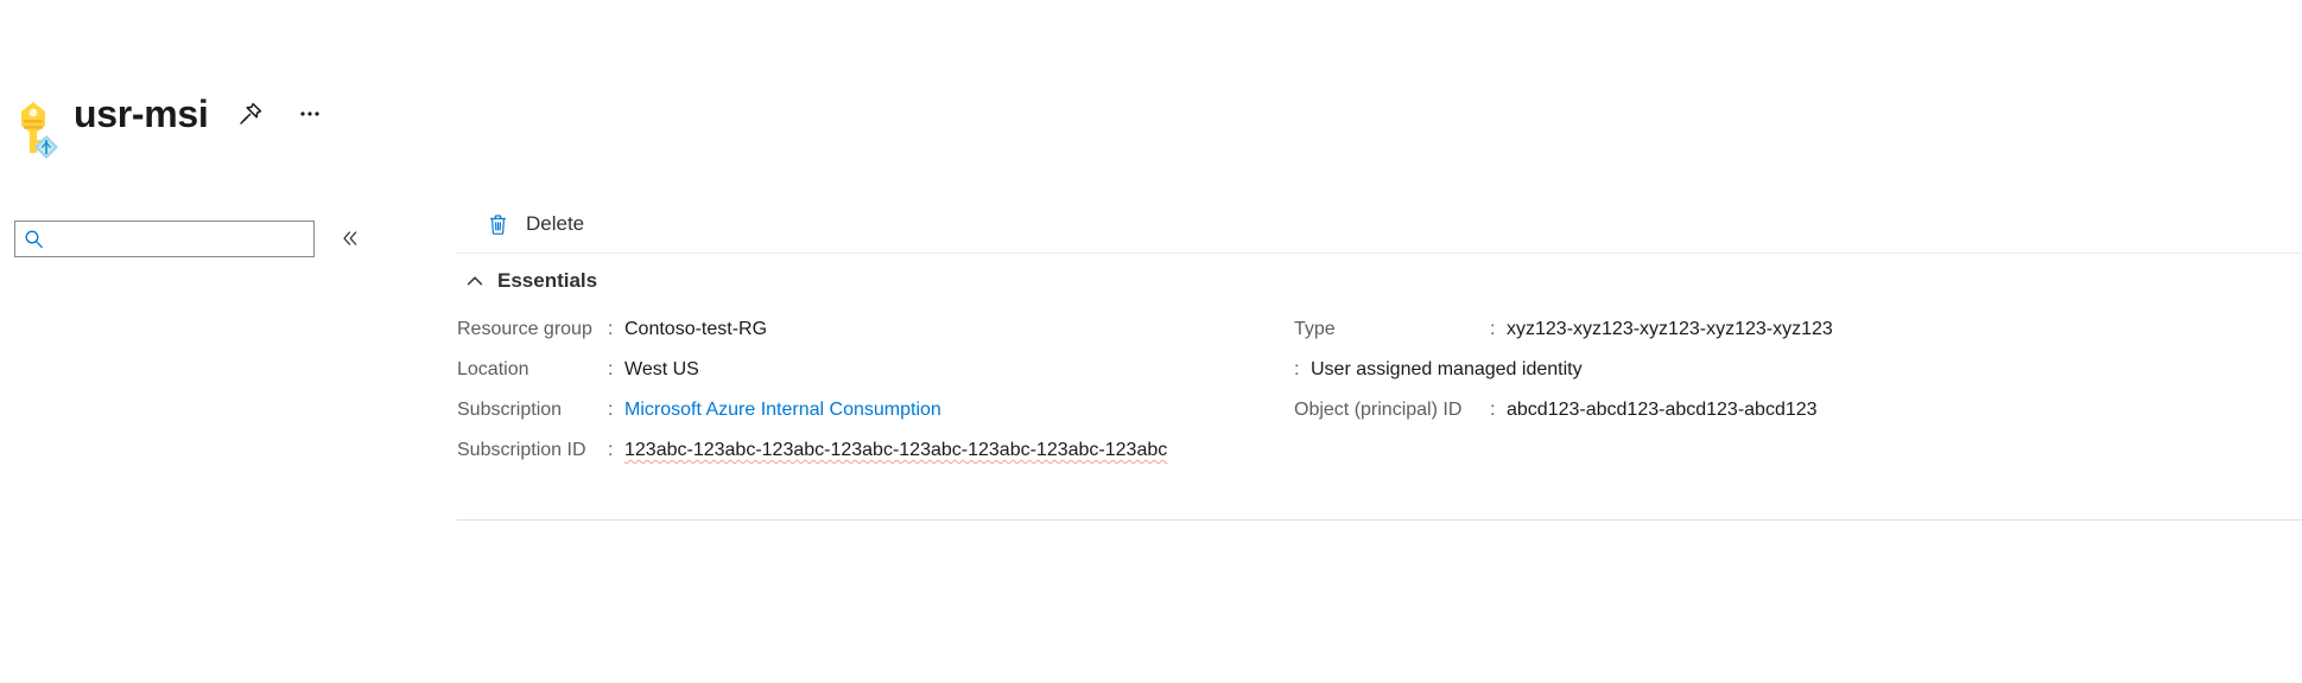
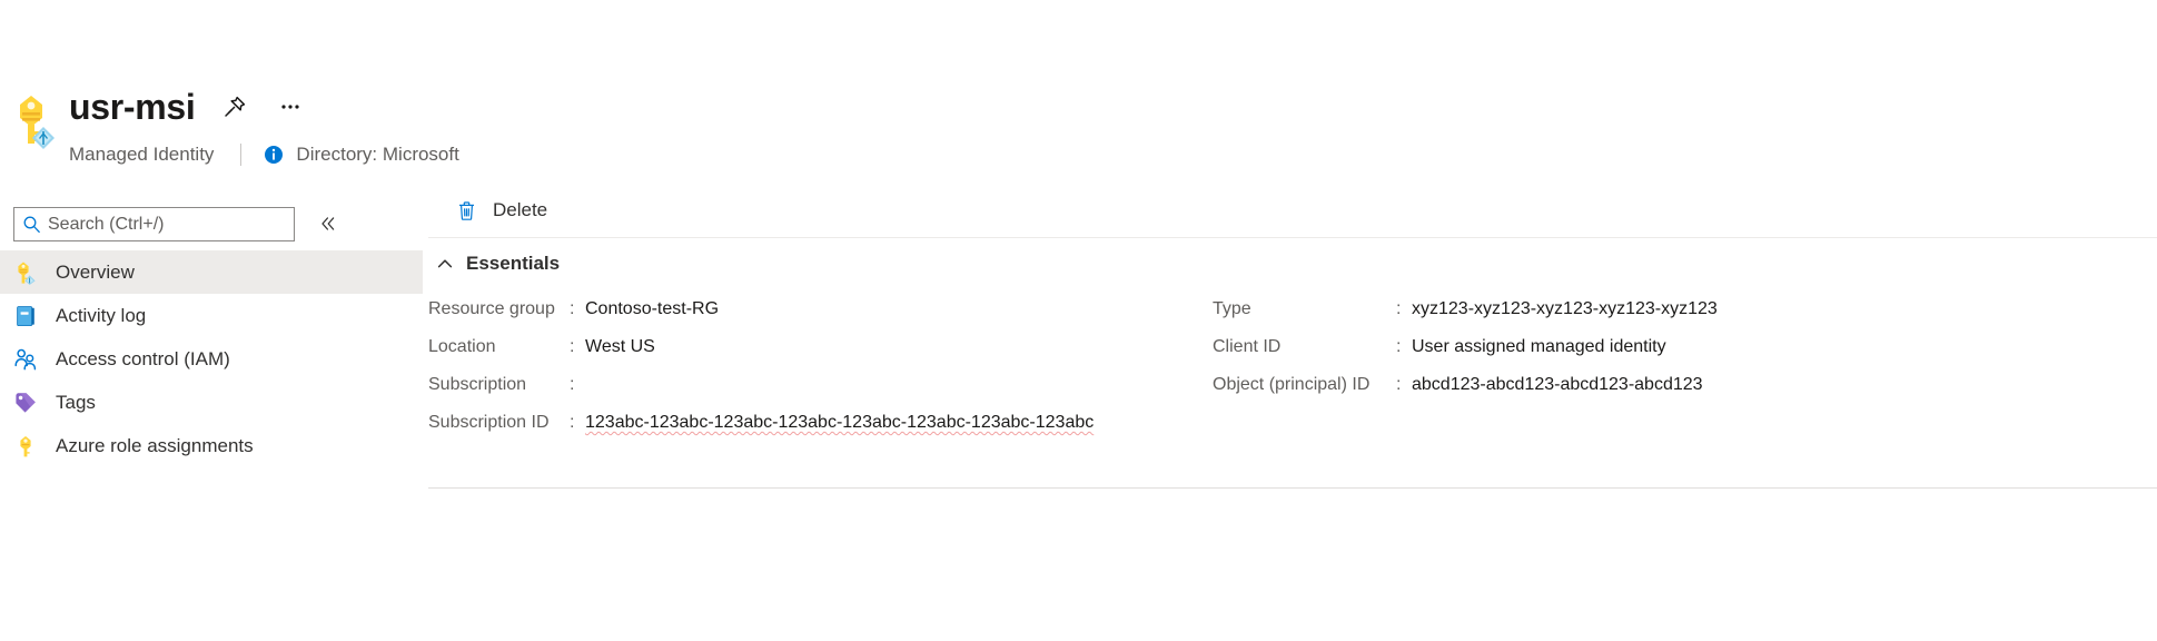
  usr-msi
+ Managed Identity
+ Directory: Microsoft
+ Search (Ctrl+/)
+ Overview
+ Activity log
+ Access control (IAM)
+ Tags
+ Azure role assignments
  Delete
  Essentials
  Resource group
  :
  Contoso-test-RG
  Location
  :
  West US
  Subscription
  :
- Microsoft Azure Internal Consumption
  Subscription ID
  :
  123abc-123abc-123abc-123abc-123abc-123abc-123abc-123abc
  Type
  :
  xyz123-xyz123-xyz123-xyz123-xyz123
+ Client ID
  :
  User assigned managed identity
  Object (principal) ID
  :
  abcd123-abcd123-abcd123-abcd123
